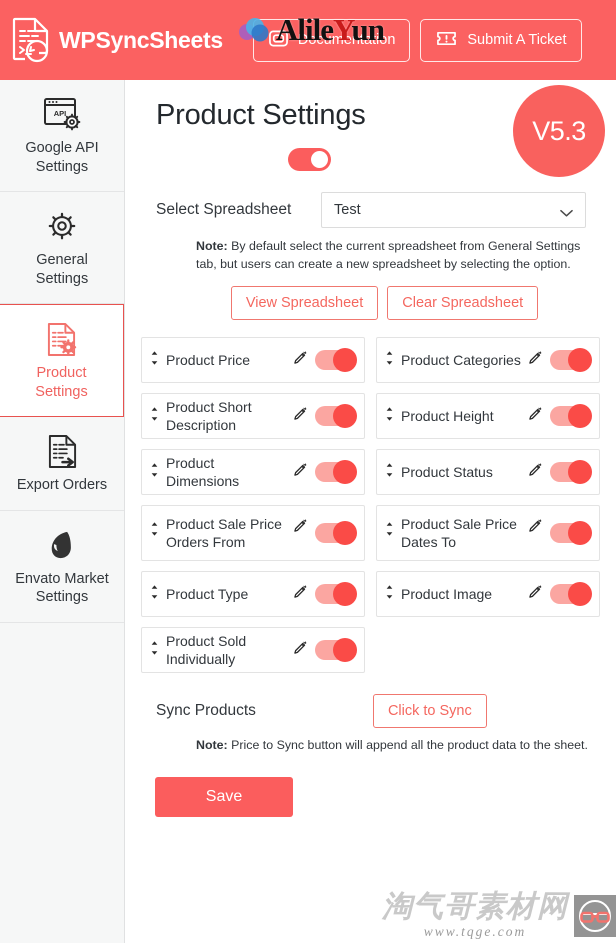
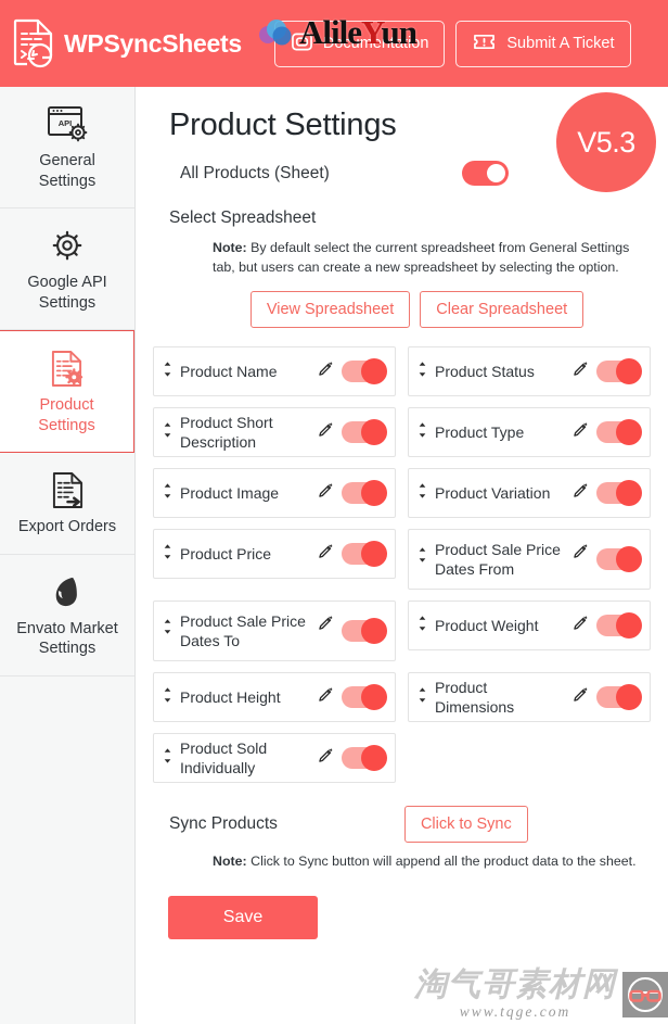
  WPSyncSheets
  Documentation
  Submit A Ticket
  AlileYun
  API
- Google API
+ General
  Settings
- General
+ Google API
  Settings
  Product
  Settings
  Export Orders
  Envato Market
  Settings
  V5.3
  Product Settings
+ All Products (Sheet)
  Select Spreadsheet
- Test
  Note: By default select the current spreadsheet from General Settings tab, but users can create a new spreadsheet by selecting the option.
  View Spreadsheet
  Clear Spreadsheet
+ Product Name
- Product Price
+ Product Status
- Product Categories
  Product Short Description
- Product Height
+ Product Type
- Product Dimensions
+ Product Image
+ Product Variation
- Product Status
+ Product Price
- Product Sale Price Orders From
+ Product Sale Price Dates From
  Product Sale Price Dates To
+ Product Weight
- Product Type
+ Product Height
- Product Image
+ Product Dimensions
  Product Sold Individually
  Sync Products
  Click to Sync
- Note: Price to Sync button will append all the product data to the sheet.
+ Note: Click to Sync button will append all the product data to the sheet.
  Save
  淘气哥素材网
  www.tqge.com
